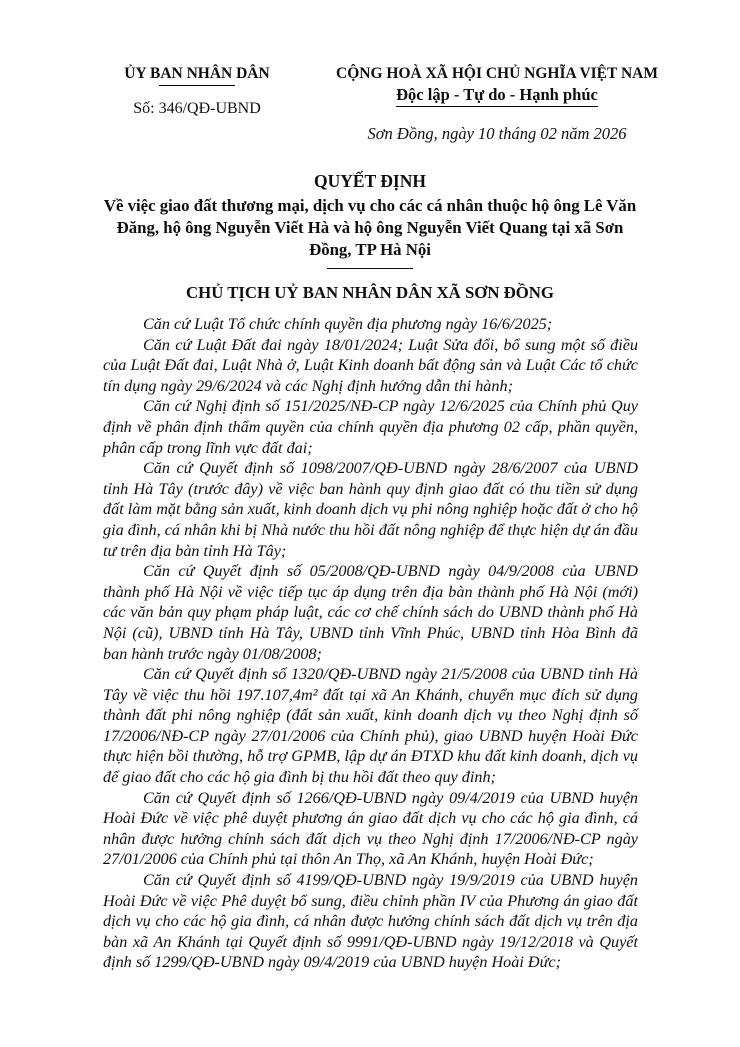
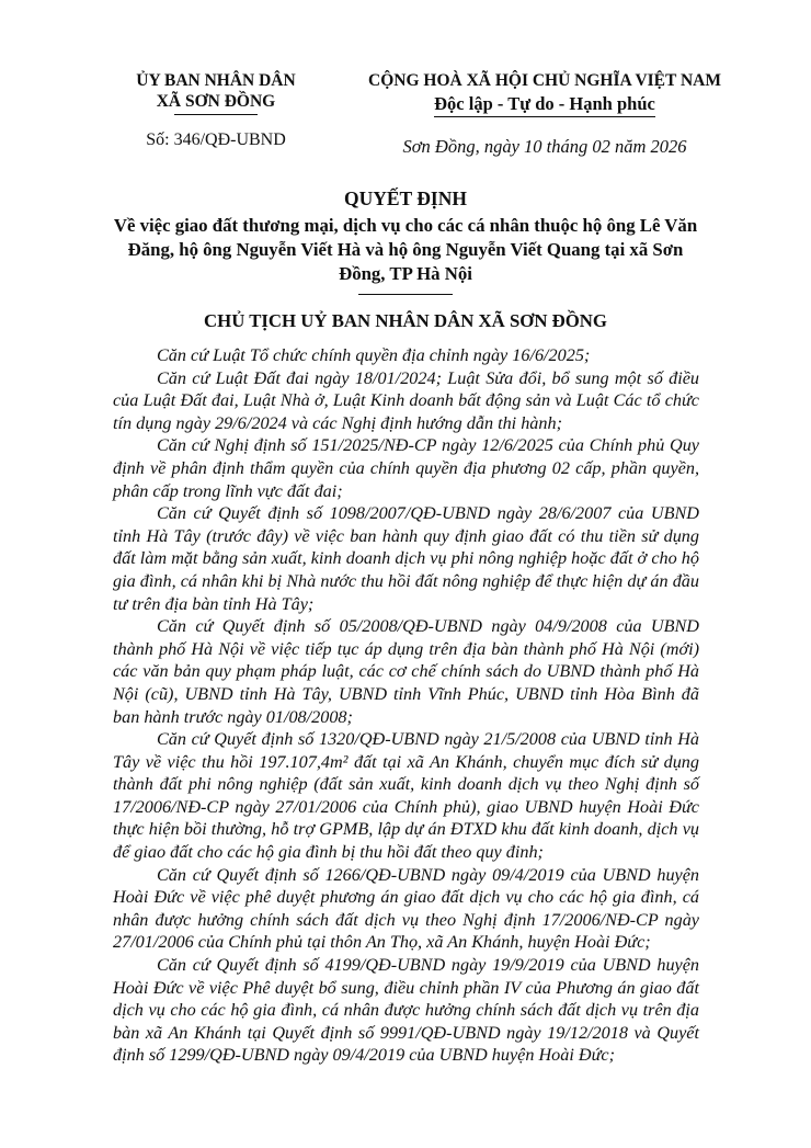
  ỦY BAN NHÂN DÂN
+ XÃ SƠN ĐỒNG
  Số: 346/QĐ-UBND
  CỘNG HOÀ XÃ HỘI CHỦ NGHĨA VIỆT NAM
  Độc lập - Tự do - Hạnh phúc
  Sơn Đồng, ngày 10 tháng 02 năm 2026
  QUYẾT ĐỊNH
  Về việc giao đất thương mại, dịch vụ cho các cá nhân thuộc hộ ông Lê Văn Đăng, hộ ông Nguyễn Viết Hà và hộ ông Nguyễn Viết Quang tại xã Sơn Đồng, TP Hà Nội
  CHỦ TỊCH UỶ BAN NHÂN DÂN XÃ SƠN ĐỒNG
- Căn cứ Luật Tổ chức chính quyền địa phương ngày 16/6/2025;
+ Căn cứ Luật Tổ chức chính quyền địa chỉnh ngày 16/6/2025;
  Căn cứ Luật Đất đai ngày 18/01/2024; Luật Sửa đổi, bổ sung một số điều của Luật Đất đai, Luật Nhà ở, Luật Kinh doanh bất động sản và Luật Các tổ chức tín dụng ngày 29/6/2024 và các Nghị định hướng dẫn thi hành;
  Căn cứ Nghị định số 151/2025/NĐ-CP ngày 12/6/2025 của Chính phủ Quy định về phân định thẩm quyền của chính quyền địa phương 02 cấp, phần quyền, phân cấp trong lĩnh vực đất đai;
  Căn cứ Quyết định số 1098/2007/QĐ-UBND ngày 28/6/2007 của UBND tỉnh Hà Tây (trước đây) về việc ban hành quy định giao đất có thu tiền sử dụng đất làm mặt bằng sản xuất, kinh doanh dịch vụ phi nông nghiệp hoặc đất ở cho hộ gia đình, cá nhân khi bị Nhà nước thu hồi đất nông nghiệp để thực hiện dự án đầu tư trên địa bàn tỉnh Hà Tây;
  Căn cứ Quyết định số 05/2008/QĐ-UBND ngày 04/9/2008 của UBND thành phố Hà Nội về việc tiếp tục áp dụng trên địa bàn thành phố Hà Nội (mới) các văn bản quy phạm pháp luật, các cơ chế chính sách do UBND thành phố Hà Nội (cũ), UBND tỉnh Hà Tây, UBND tỉnh Vĩnh Phúc, UBND tỉnh Hòa Bình đã ban hành trước ngày 01/08/2008;
  Căn cứ Quyết định số 1320/QĐ-UBND ngày 21/5/2008 của UBND tỉnh Hà Tây về việc thu hồi 197.107,4m² đất tại xã An Khánh, chuyển mục đích sử dụng thành đất phi nông nghiệp (đất sản xuất, kinh doanh dịch vụ theo Nghị định số 17/2006/NĐ-CP ngày 27/01/2006 của Chính phủ), giao UBND huyện Hoài Đức thực hiện bồi thường, hỗ trợ GPMB, lập dự án ĐTXD khu đất kinh doanh, dịch vụ để giao đất cho các hộ gia đình bị thu hồi đất theo quy đinh;
  Căn cứ Quyết định số 1266/QĐ-UBND ngày 09/4/2019 của UBND huyện Hoài Đức về việc phê duyệt phương án giao đất dịch vụ cho các hộ gia đình, cá nhân được hưởng chính sách đất dịch vụ theo Nghị định 17/2006/NĐ-CP ngày 27/01/2006 của Chính phủ tại thôn An Thọ, xã An Khánh, huyện Hoài Đức;
  Căn cứ Quyết định số 4199/QĐ-UBND ngày 19/9/2019 của UBND huyện Hoài Đức về việc Phê duyệt bổ sung, điều chỉnh phần IV của Phương án giao đất dịch vụ cho các hộ gia đình, cá nhân được hưởng chính sách đất dịch vụ trên địa bàn xã An Khánh tại Quyết định số 9991/QĐ-UBND ngày 19/12/2018 và Quyết định số 1299/QĐ-UBND ngày 09/4/2019 của UBND huyện Hoài Đức;
